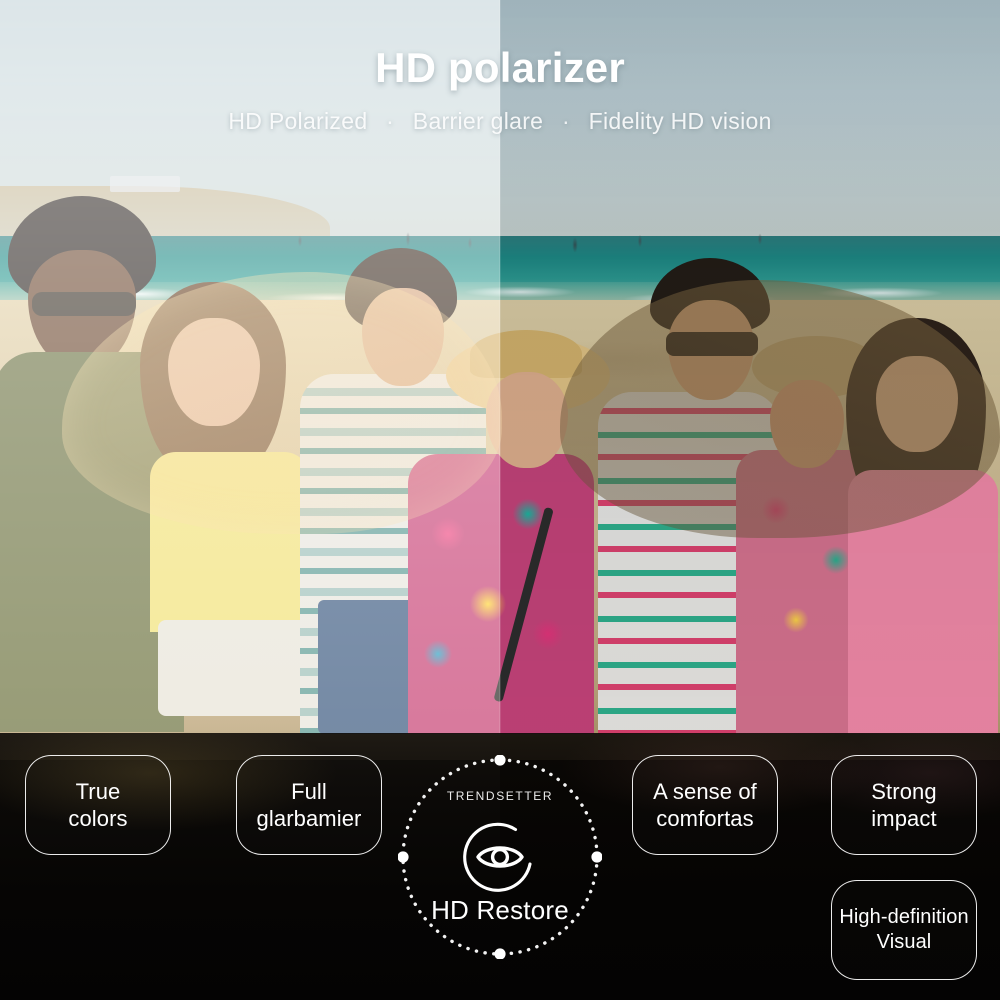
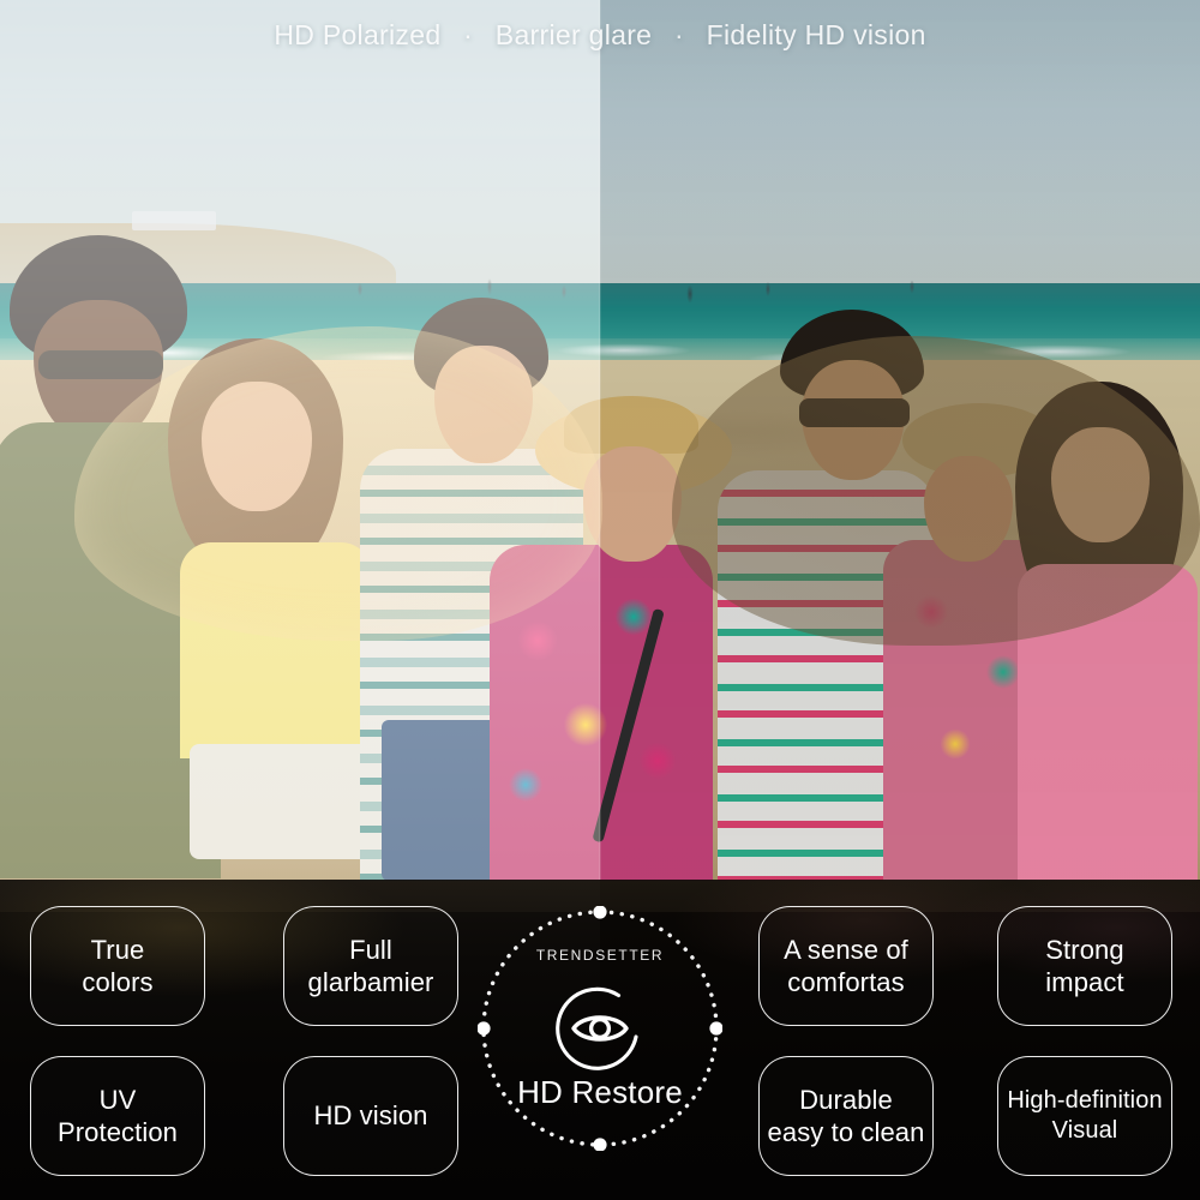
- HD polarizer
  HD Polarized · Barrier glare · Fidelity HD vision
  True
  colors
  Full
  glarbamier
  A sense of
  comfortas
  Strong
  impact
+ UV
+ Protection
+ HD vision
+ Durable
+ easy to clean
  High-definition
  Visual
  TRENDSETTER
  HD Restore
